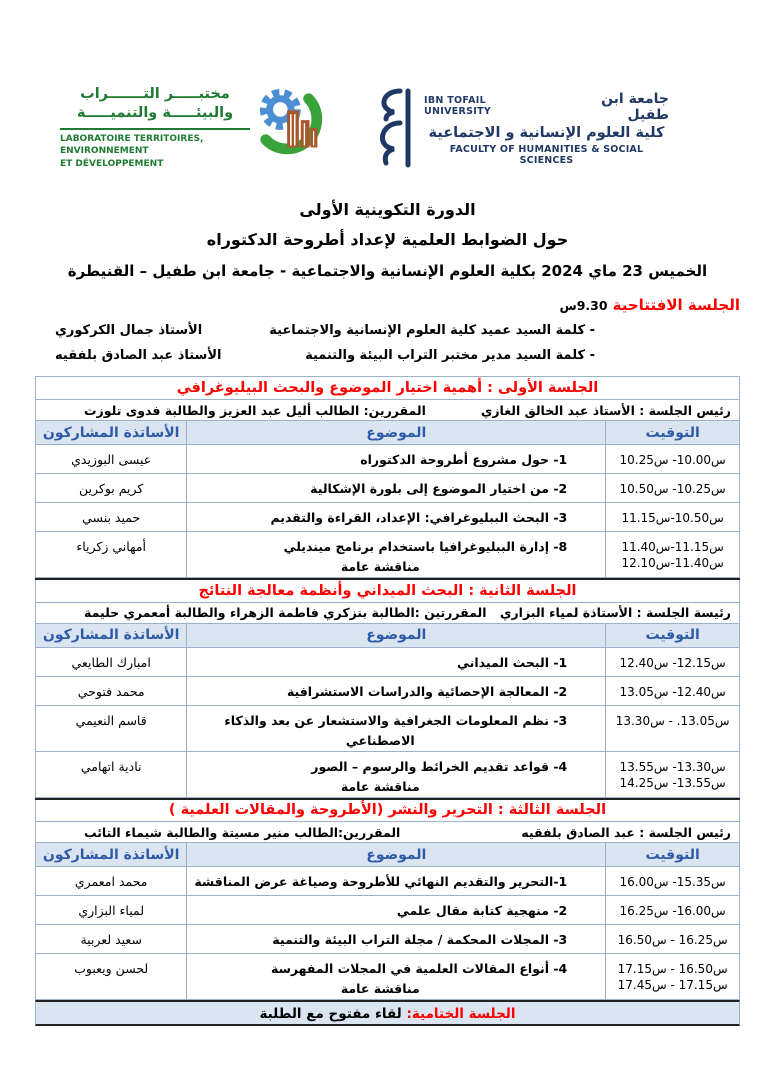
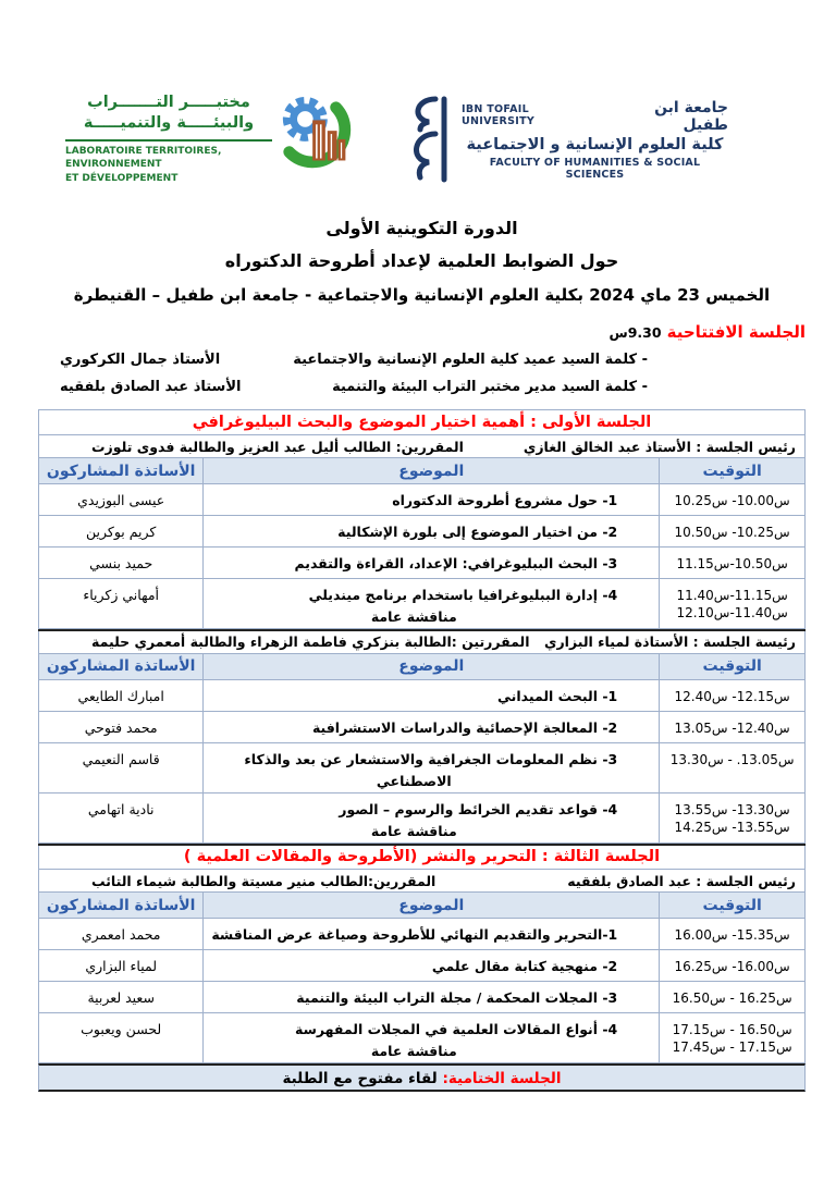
  مختبـــــر التـــــــراب
  والبيئـــــة والتنميـــــة
  LABORATOIRE TERRITOIRES,
  ENVIRONNEMENT
  ET DÉVELOPPEMENT
  جامعة ابن طفيل
  IBN TOFAIL UNIVERSITY
  كلية العلوم الإنسانية و الاجتماعية
  FACULTY OF HUMANITIES & SOCIAL SCIENCES
  الدورة التكوينية الأولى
  حول الضوابط العلمية لإعداد أطروحة الدكتوراه
  الخميس 23 ماي 2024 بكلية العلوم الإنسانية والاجتماعية - جامعة ابن طفيل – القنيطرة
  الجلسة الافتتاحية 9.30س
  - كلمة السيد عميد كلية العلوم الإنسانية والاجتماعية
  الأستاذ جمال الكركوري
  - كلمة السيد مدير مختبر التراب البيئة والتنمية
  الأستاذ عبد الصادق بلفقيه
  الجلسة الأولى : أهمية اختيار الموضوع والبحث البيليوغرافي
  رئيس الجلسة : الأستاذ عبد الخالق الغازي المقررين: الطالب أليل عبد العزيز والطالبة فدوى تلوزت
  التوقيت	الموضوع	الأساتذة المشاركون
  س10.00- س10.25	1- حول مشروع أطروحة الدكتوراه	عيسى البوزيدي
  س10.25- س10.50	2- من اختيار الموضوع إلى بلورة الإشكالية	كريم بوكرين
  س10.50-س11.15	3- البحث الببليوغرافي: الإعداد، القراءة والتقديم	حميد بنسي
- س11.15-س11.40 س11.40-س12.10	8- إدارة الببليوغرافيا باستخدام برنامج مينديلي مناقشة عامة	أمهاني زكرياء
+ س11.15-س11.40 س11.40-س12.10	4- إدارة الببليوغرافيا باستخدام برنامج مينديلي مناقشة عامة	أمهاني زكرياء
- الجلسة الثانية : البحث الميداني وأنظمة معالجة النتائج
  رئيسة الجلسة : الأستاذة لمياء البزاري المقررتين :الطالبة بنزكري فاطمة الزهراء والطالبة أمعمري حليمة
  التوقيت	الموضوع	الأساتذة المشاركون
  س12.15- س12.40	1- البحث الميداني	امبارك الطايعي
  س12.40- س13.05	2- المعالجة الإحصائية والدراسات الاستشرافية	محمد فتوحي
  س13.05. - س13.30	3- نظم المعلومات الجغرافية والاستشعار عن بعد والذكاء الاصطناعي	قاسم النعيمي
  س13.30- س13.55 س13.55- س14.25	4- قواعد تقديم الخرائط والرسوم – الصور مناقشة عامة	نادية اتهامي
  الجلسة الثالثة : التحرير والنشر (الأطروحة والمقالات العلمية )
  رئيس الجلسة : عبد الصادق بلفقيه المقررين:الطالب منير مسيتة والطالبة شيماء التائب
  التوقيت	الموضوع	الأساتذة المشاركون
  س15.35- س16.00	1-التحرير والتقديم النهائي للأطروحة وصياغة عرض المناقشة	محمد امعمري
  س16.00- س16.25	2- منهجية كتابة مقال علمي	لمياء البزاري
  س16.25 - س16.50	3- المجلات المحكمة / مجلة التراب البيئة والتنمية	سعيد لعربية
  س16.50 - س17.15 س17.15 - س17.45	4- أنواع المقالات العلمية في المجلات المفهرسة مناقشة عامة	لحسن ويعبوب
  الجلسة الختامية: لقاء مفتوح مع الطلبة
